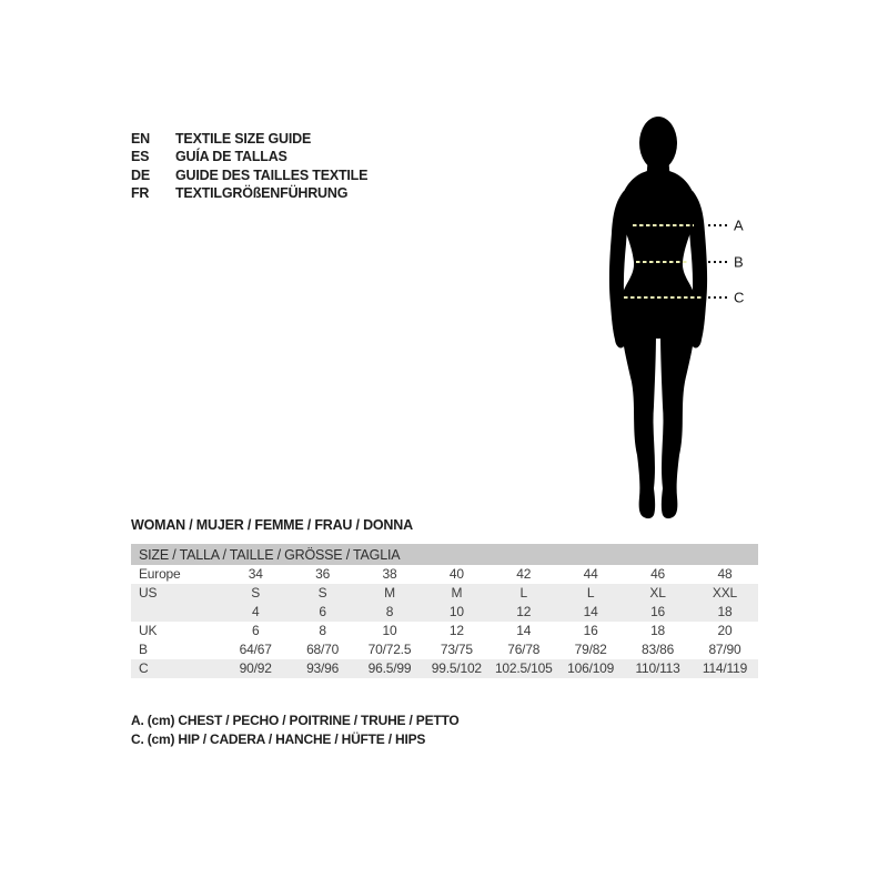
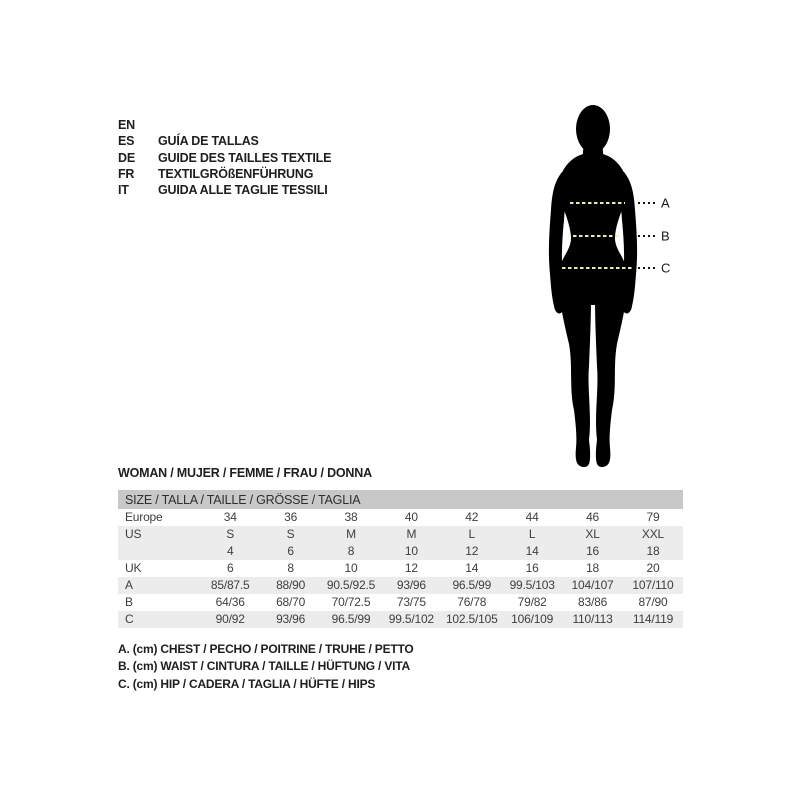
  EN
- TEXTILE SIZE GUIDE
  ES
  GUÍA DE TALLAS
  DE
  GUIDE DES TAILLES TEXTILE
  FR
  TEXTILGRÖßENFÜHRUNG
+ IT
+ GUIDA ALLE TAGLIE TESSILI
  A
  B
  C
  WOMAN / MUJER / FEMME / FRAU / DONNA
  SIZE / TALLA / TAILLE / GRÖSSE / TAGLIA
- Europe	34	36	38	40	42	44	46	48
+ Europe	34	36	38	40	42	44	46	79
  US	S	S	M	M	L	L	XL	XXL
  	4	6	8	10	12	14	16	18
  UK	6	8	10	12	14	16	18	20
+ A	85/87.5	88/90	90.5/92.5	93/96	96.5/99	99.5/103	104/107	107/110
- B	64/67	68/70	70/72.5	73/75	76/78	79/82	83/86	87/90
+ B	64/36	68/70	70/72.5	73/75	76/78	79/82	83/86	87/90
  C	90/92	93/96	96.5/99	99.5/102	102.5/105	106/109	110/113	114/119
  A. (cm) CHEST / PECHO / POITRINE / TRUHE / PETTO
+ B. (cm) WAIST / CINTURA / TAILLE / HÜFTUNG / VITA
- C. (cm) HIP / CADERA / HANCHE / HÜFTE / HIPS
+ C. (cm) HIP / CADERA / TAGLIA / HÜFTE / HIPS
